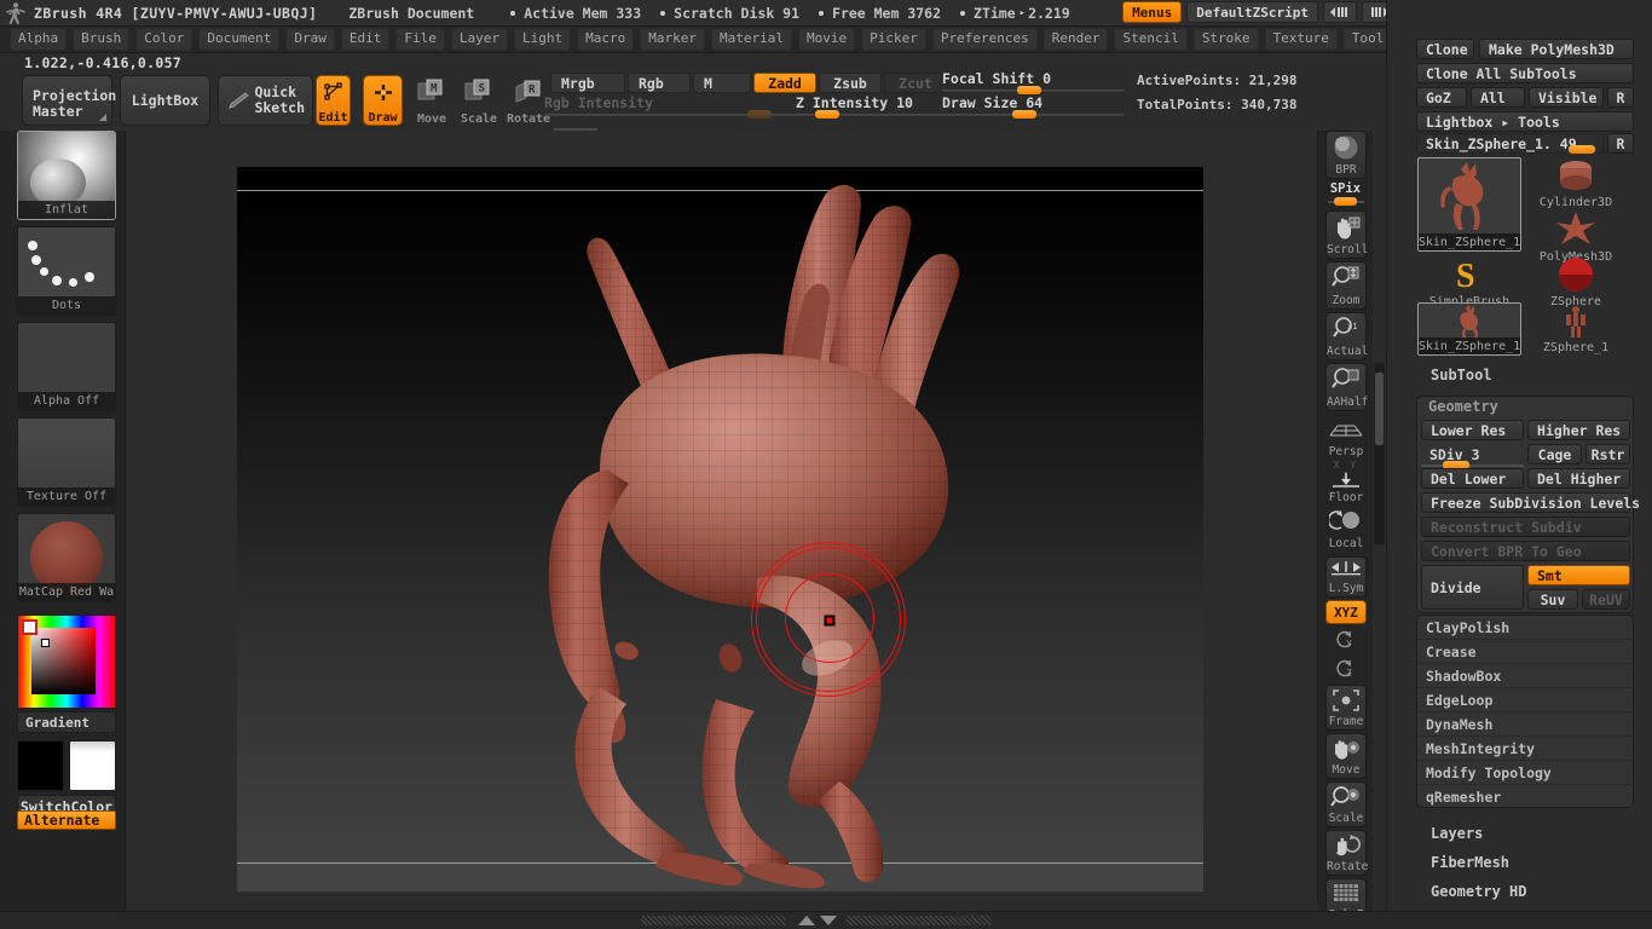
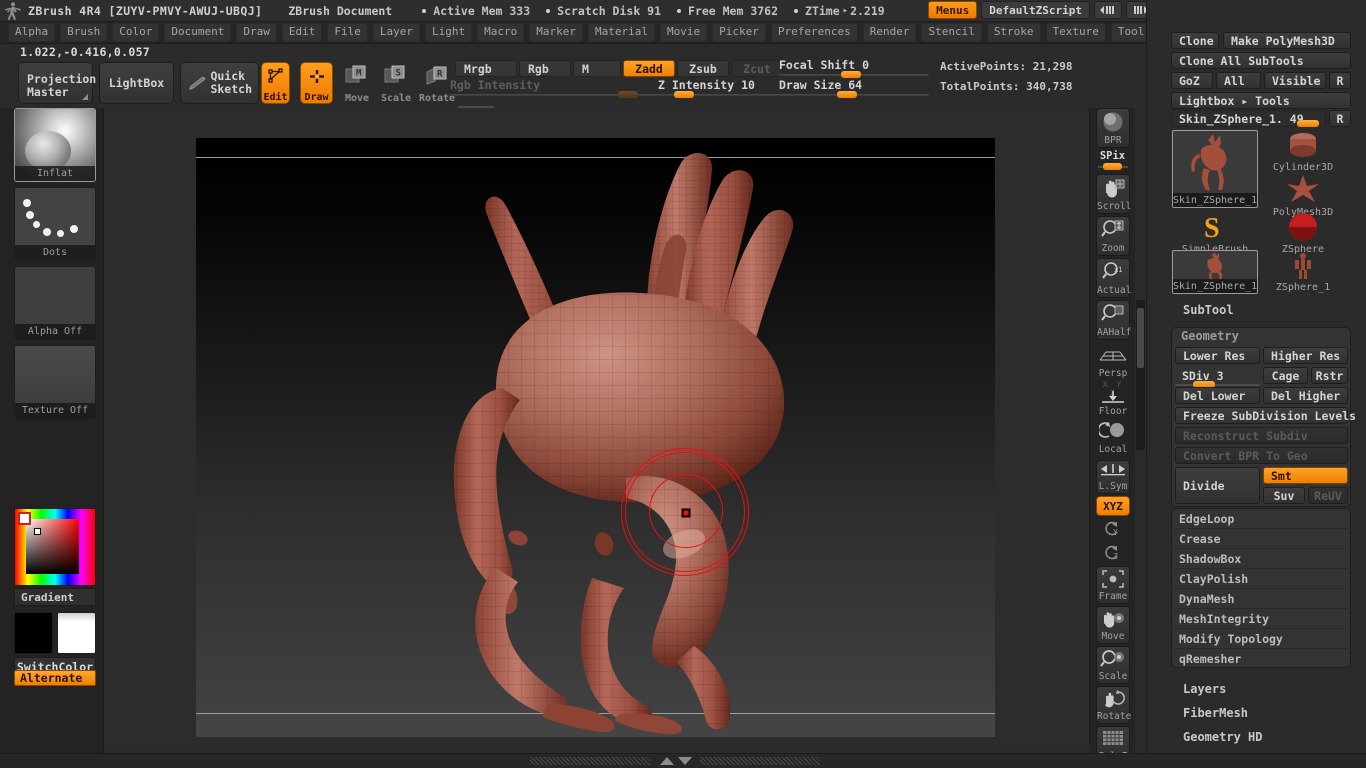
  ZBrush 4R4 [ZUYV-PMVY-AWUJ-UBQJ]
  ZBrush Document
  Active Mem 333
  Scratch Disk 91
  Free Mem 3762
  ZTime
  ▸
  2.219
  Menus
  DefaultZScript
  Alpha
  Brush
  Color
  Document
  Draw
  Edit
  File
  Layer
  Light
  Macro
  Marker
  Material
  Movie
  Picker
  Preferences
  Render
  Stencil
  Stroke
  Texture
  Tool
  1.022,-0.416,0.057
  Projection
  Master
  LightBox
  Quick
  Sketch
  Edit
  Draw
  M
  Move
  S
  Scale
  R
  Rotate
  Mrgb
  Rgb
  M
  Zadd
  Zsub
  Zcut
  Rgb Intensity
  Z Intensity 10
  Focal Shift 0
  Draw Size 64
  ActivePoints: 21,298
  TotalPoints: 340,738
  Inflat
  Dots
  Alpha Off
  Texture Off
- MatCap Red Wa
  Gradient
  SwitchColor
  Alternate
  BPR
  SPix
  Scroll
  Zoom
  x1
  Actual
  AAHalf
  Persp
  Floor
  Local
  L.Sym
  XYZ
  Y
  Z
  Frame
  Move
  Scale
  Rotate
  Clone
  Make PolyMesh3D
  Clone All SubTools
  GoZ
  All
  Visible
  R
  Lightbox ▸ Tools
  Skin_ZSphere_1. 49
  R
  Skin_ZSphere_1
  Cylinder3D
  PolyMesh3D
  S
  SimpleBrush
  ZSphere
  Skin_ZSphere_1
  ZSphere_1
  SubTool
  Geometry
  Lower Res
  Higher Res
  SDiv 3
  Cage
  Rstr
  Del Lower
  Del Higher
  Freeze SubDivision Levels
  Reconstruct Subdiv
  Convert BPR To Geo
  Divide
  Smt
  Suv
  ReUV
- ClayPolish
+ EdgeLoop
  Crease
  ShadowBox
- EdgeLoop
+ ClayPolish
  DynaMesh
  MeshIntegrity
  Modify Topology
  qRemesher
  Layers
  FiberMesh
  Geometry HD
